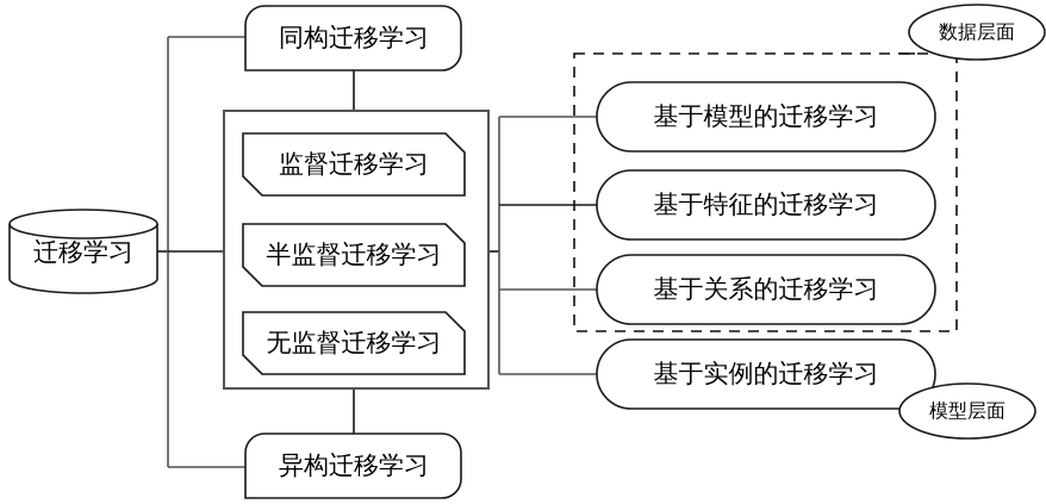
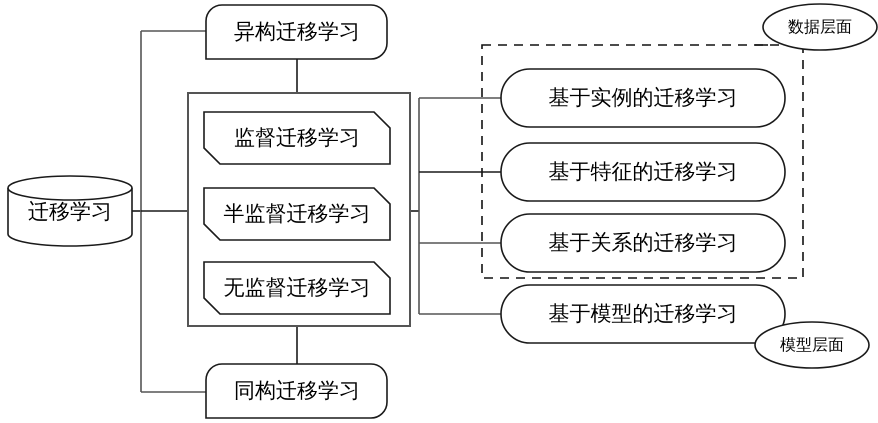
  迁移学习
- 同构迁移学习
+ 异构迁移学习
  监督迁移学习
  半监督迁移学习
  无监督迁移学习
- 异构迁移学习
+ 同构迁移学习
- 基于模型的迁移学习
+ 基于实例的迁移学习
  基于特征的迁移学习
  基于关系的迁移学习
- 基于实例的迁移学习
+ 基于模型的迁移学习
  数据层面
  模型层面
